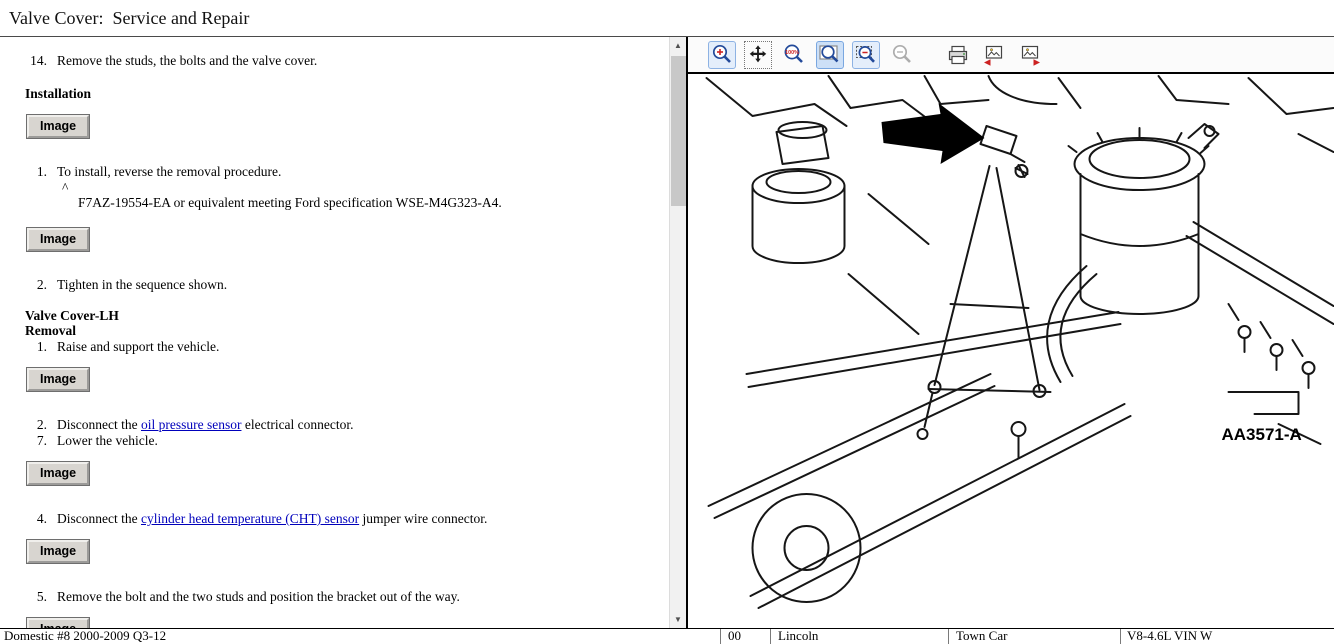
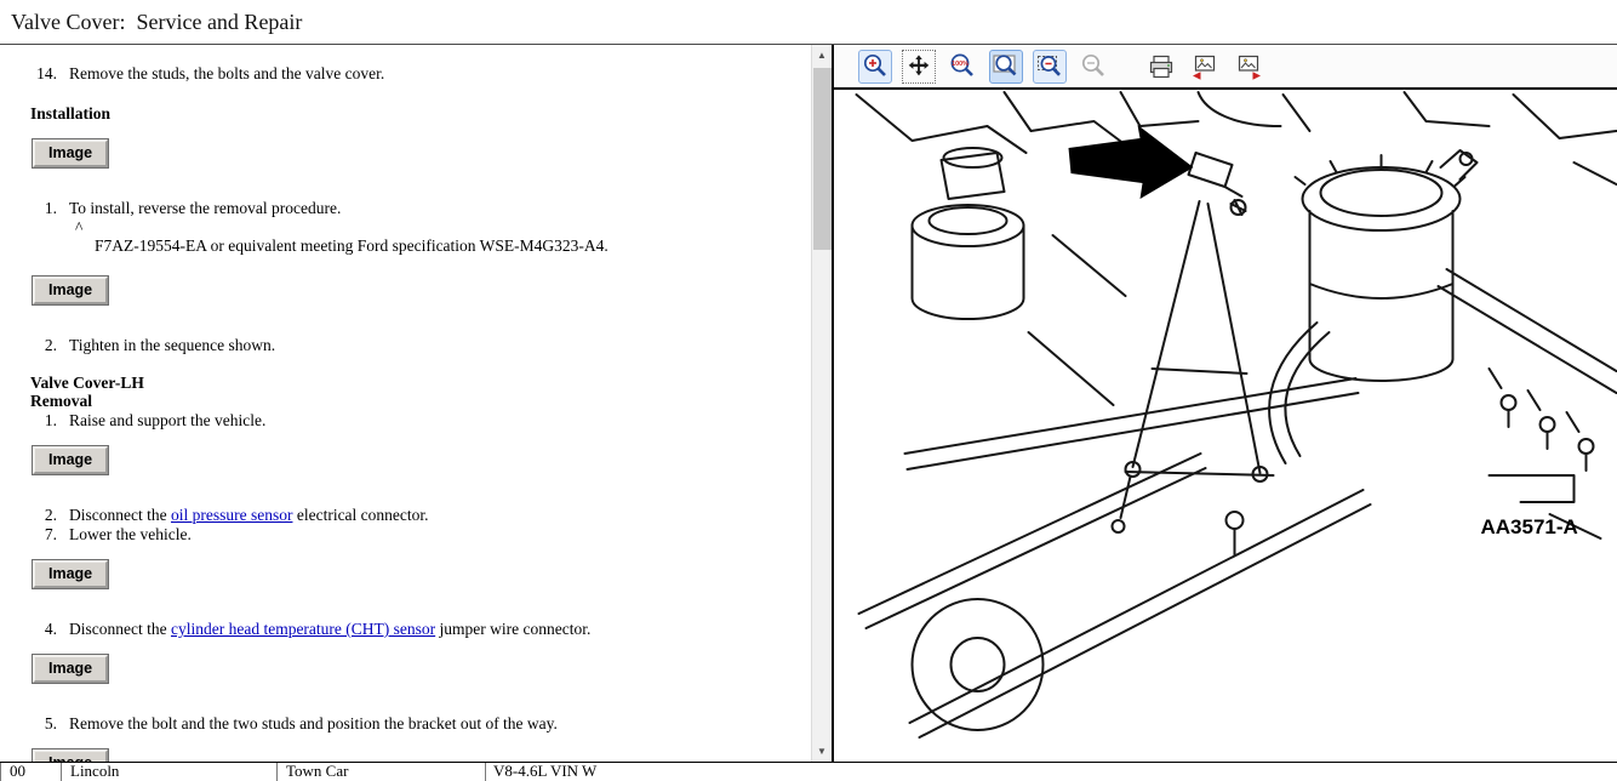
  Valve Cover: Service and Repair
  14.
  Remove the studs, the bolts and the valve cover.
  Installation
  Image
  1.
  To install, reverse the removal procedure.
  ^
  F7AZ-19554-EA or equivalent meeting Ford specification WSE-M4G323-A4.
  Image
  2.
  Tighten in the sequence shown.
  Valve Cover-LH
  Removal
  1.
  Raise and support the vehicle.
  Image
  2.
  Disconnect the oil pressure sensor electrical connector.
  7.
  Lower the vehicle.
  Image
  4.
  Disconnect the cylinder head temperature (CHT) sensor jumper wire connector.
  Image
  5.
  Remove the bolt and the two studs and position the bracket out of the way.
  ▲
  ▼
  AA3571-A
- Domestic #8 2000-2009 Q3-12
  00
  Lincoln
  Town Car
  V8-4.6L VIN W
